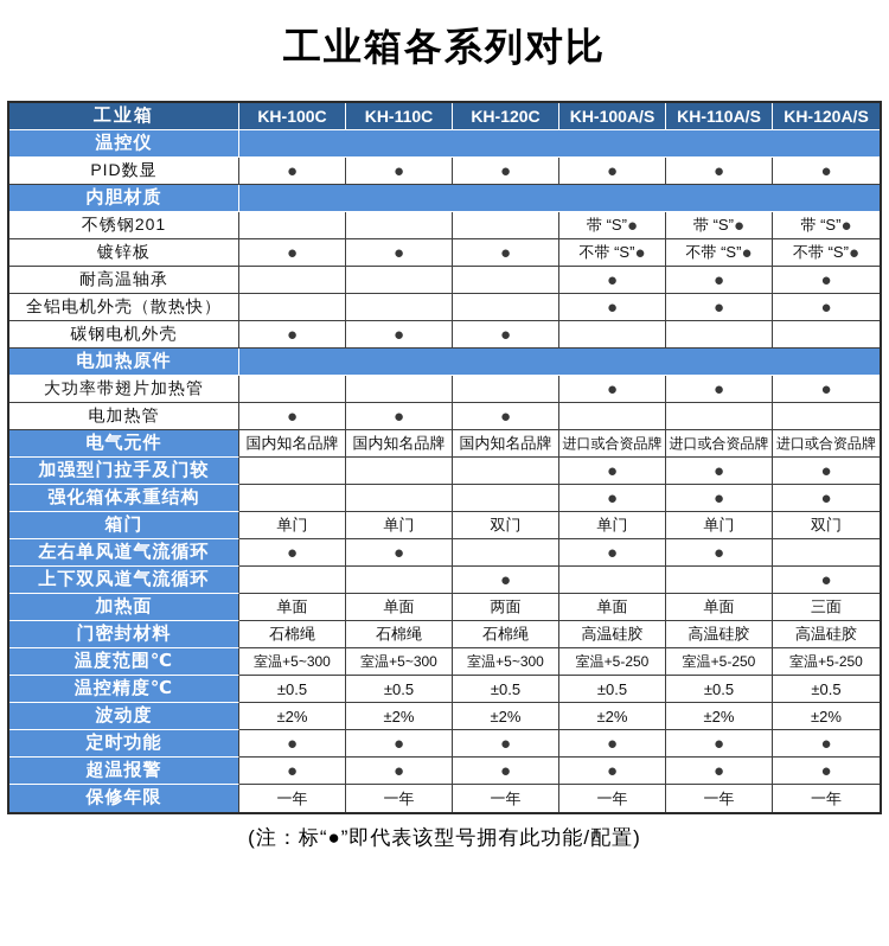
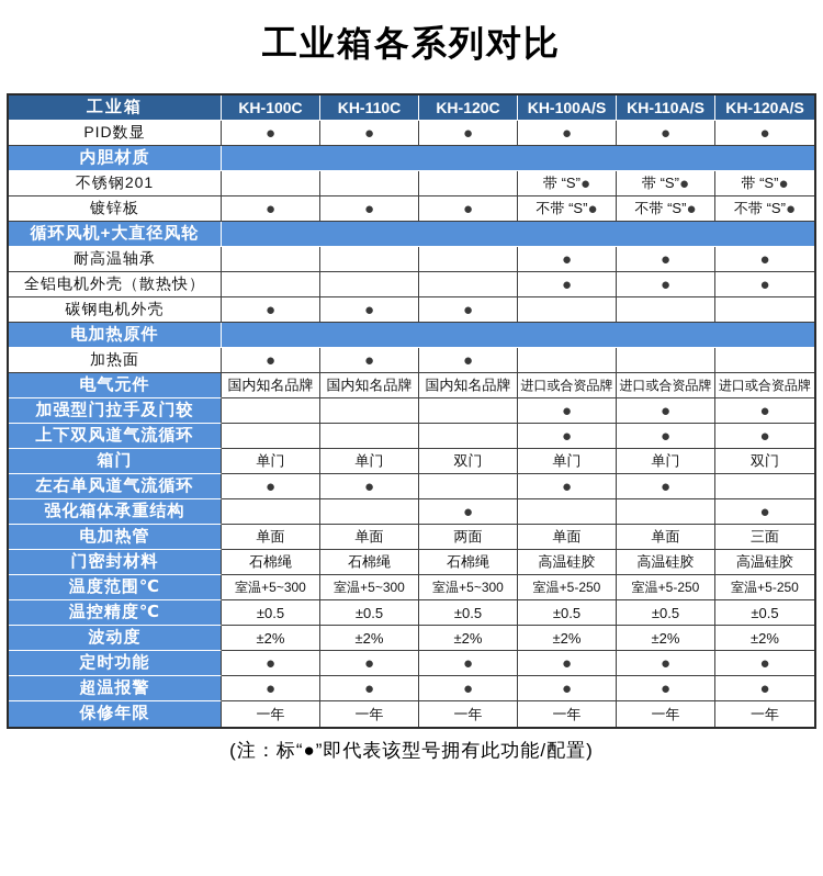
  工业箱各系列对比
  工业箱	KH-100C	KH-110C	KH-120C	KH-100A/S	KH-110A/S	KH-120A/S
- 温控仪
  PID数显	●	●	●	●	●	●
  内胆材质
  不锈钢201				带 “S”●	带 “S”●	带 “S”●
  镀锌板	●	●	●	不带 “S”●	不带 “S”●	不带 “S”●
+ 循环风机+大直径风轮
  耐高温轴承				●	●	●
  全铝电机外壳（散热快）				●	●	●
  碳钢电机外壳	●	●	●
  电加热原件
- 大功率带翅片加热管				●	●	●
- 电加热管	●	●	●
+ 加热面	●	●	●
  电气元件	国内知名品牌	国内知名品牌	国内知名品牌	进口或合资品牌	进口或合资品牌	进口或合资品牌
  加强型门拉手及门较				●	●	●
- 强化箱体承重结构				●	●	●
+ 上下双风道气流循环				●	●	●
  箱门	单门	单门	双门	单门	单门	双门
  左右单风道气流循环	●	●		●	●
- 上下双风道气流循环			●			●
+ 强化箱体承重结构			●			●
- 加热面	单面	单面	两面	单面	单面	三面
+ 电加热管	单面	单面	两面	单面	单面	三面
  门密封材料	石棉绳	石棉绳	石棉绳	高温硅胶	高温硅胶	高温硅胶
  温度范围℃	室温+5~300	室温+5~300	室温+5~300	室温+5-250	室温+5-250	室温+5-250
  温控精度℃	±0.5	±0.5	±0.5	±0.5	±0.5	±0.5
  波动度	±2%	±2%	±2%	±2%	±2%	±2%
  定时功能	●	●	●	●	●	●
  超温报警	●	●	●	●	●	●
  保修年限	一年	一年	一年	一年	一年	一年
  (注：标“●”即代表该型号拥有此功能/配置)
